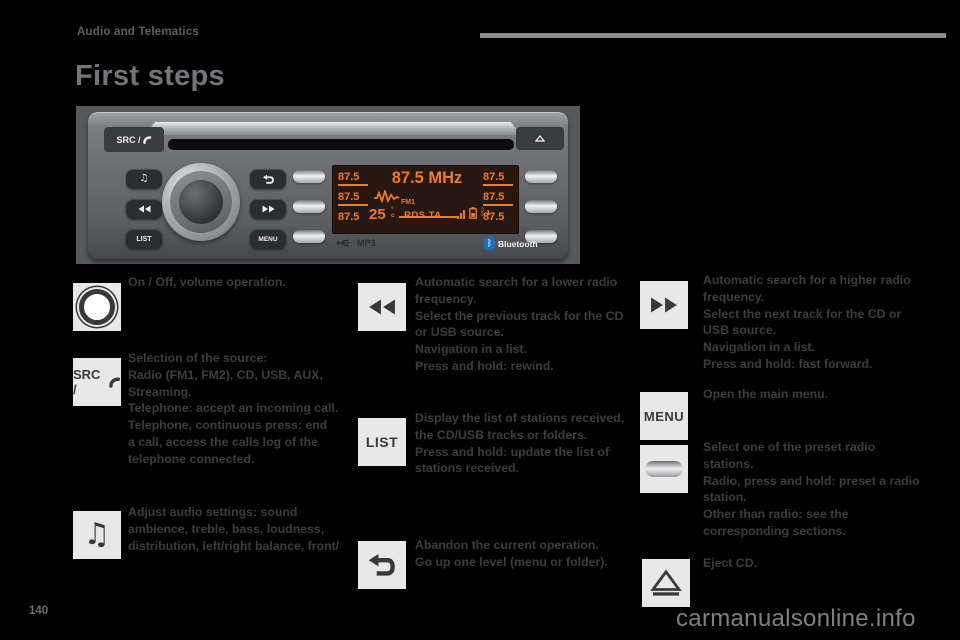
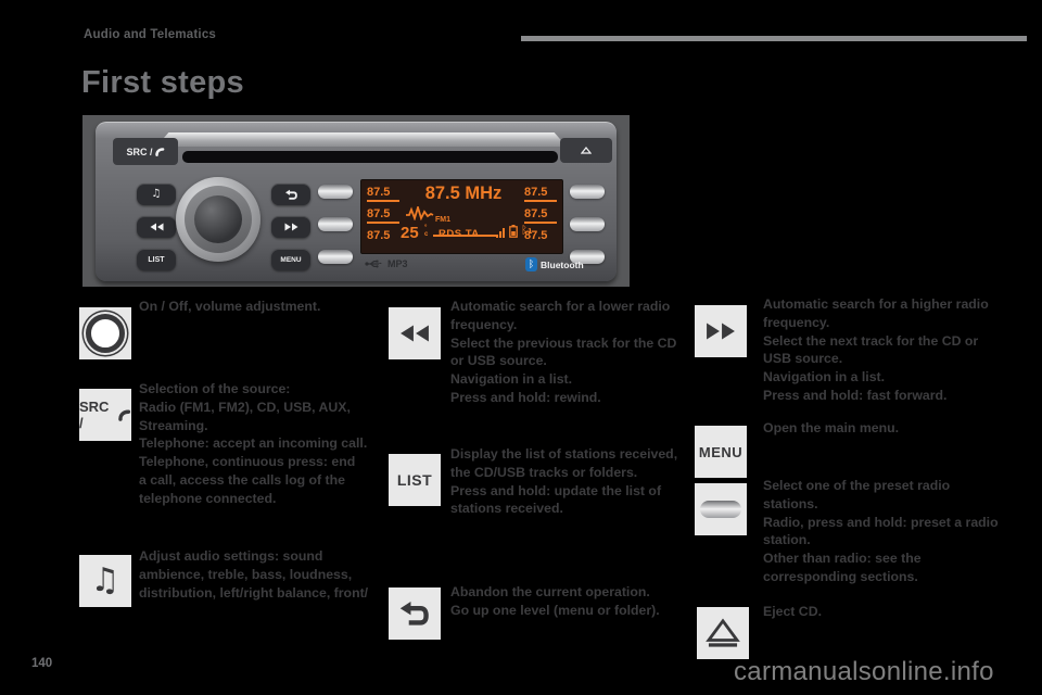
  Audio and Telematics
  First steps
  SRC /
  ♫
  87.5
  87.5
  87.5
  87.5
  87.5
  87.5
  87.5 MHz
  25
  ᛒ1
  MP3
  ᛒ
  Bluetooth
- On / Off, volume operation.
+ On / Off, volume adjustment.
  SRC /
  Selection of the source:
  Radio (FM1, FM2), CD, USB, AUX,
  Streaming.
  Telephone: accept an incoming call.
  Telephone, continuous press: end
  a call, access the calls log of the
  telephone connected.
  ♫
  Adjust audio settings: sound
  ambience, treble, bass, loudness,
  distribution, left/right balance, front/
  Automatic search for a lower radio
  frequency.
  Select the previous track for the CD
  or USB source.
  Navigation in a list.
  Press and hold: rewind.
  LIST
  Display the list of stations received,
  the CD/USB tracks or folders.
  Press and hold: update the list of
  stations received.
  Abandon the current operation.
  Go up one level (menu or folder).
  Automatic search for a higher radio
  frequency.
  Select the next track for the CD or
  USB source.
  Navigation in a list.
  Press and hold: fast forward.
  MENU
  Open the main menu.
  Select one of the preset radio
  stations.
  Radio, press and hold: preset a radio
  station.
  Other than radio: see the
  corresponding sections.
  Eject CD.
  140
  carmanualsonline.info
